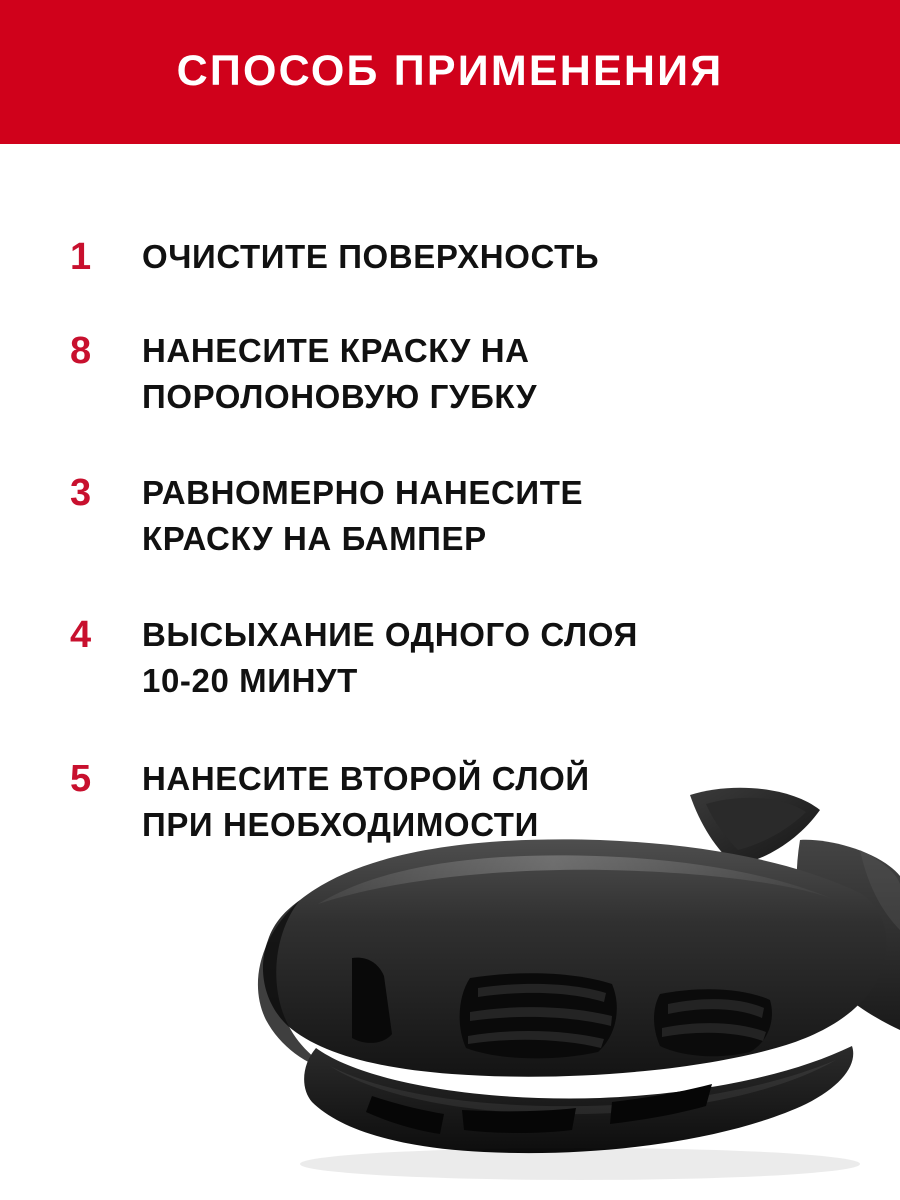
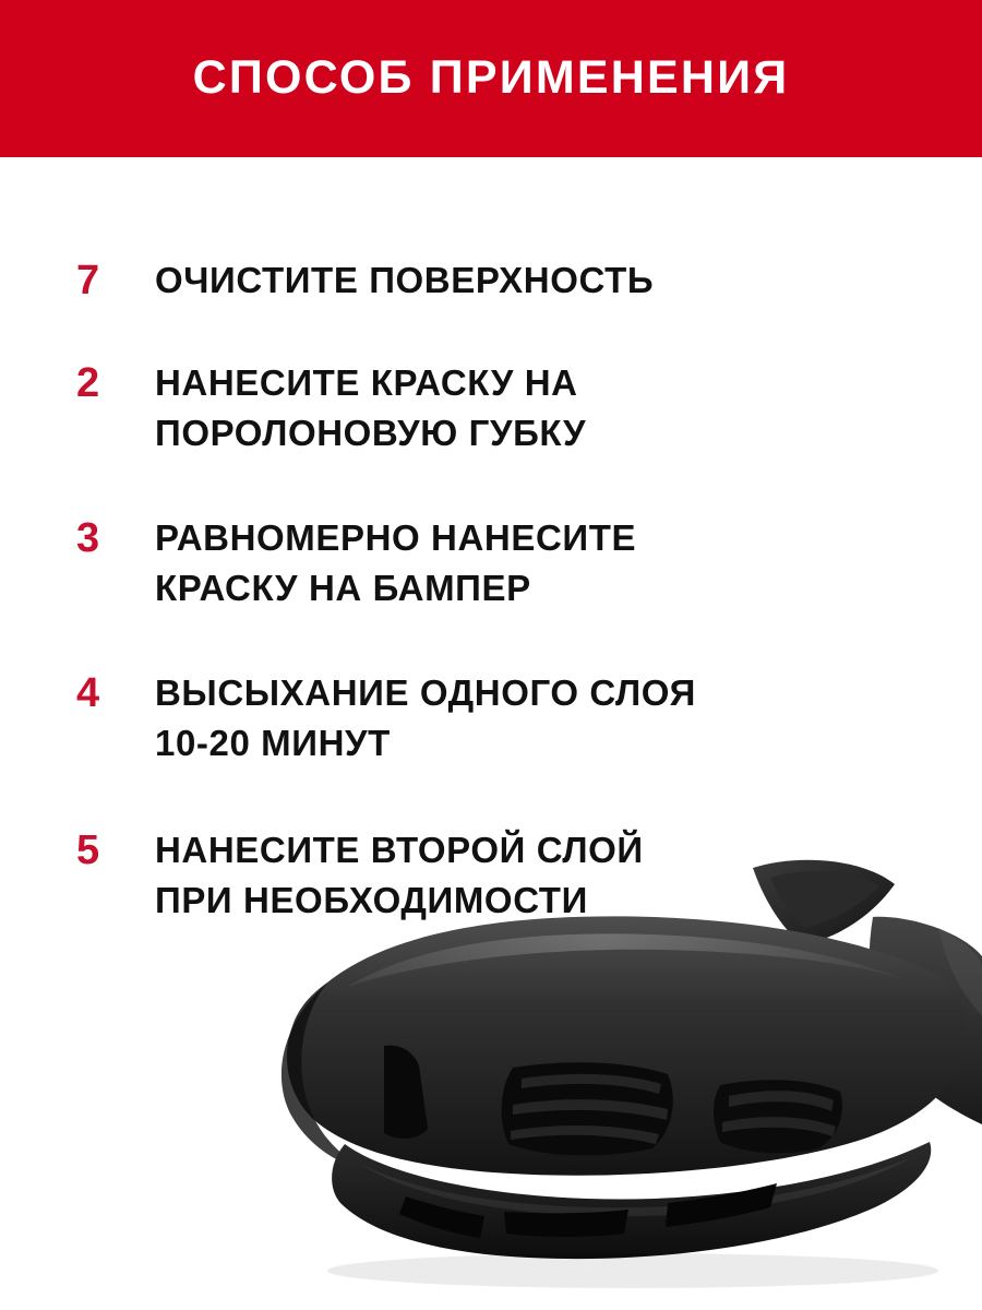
  СПОСОБ ПРИМЕНЕНИЯ
- 1
+ 7
  ОЧИСТИТЕ ПОВЕРХНОСТЬ
- 8
+ 2
  НАНЕСИТЕ КРАСКУ НА
  ПОРОЛОНОВУЮ ГУБКУ
  3
  РАВНОМЕРНО НАНЕСИТЕ
  КРАСКУ НА БАМПЕР
  4
  ВЫСЫХАНИЕ ОДНОГО СЛОЯ
  10-20 МИНУТ
  5
  НАНЕСИТЕ ВТОРОЙ СЛОЙ
  ПРИ НЕОБХОДИМОСТИ
